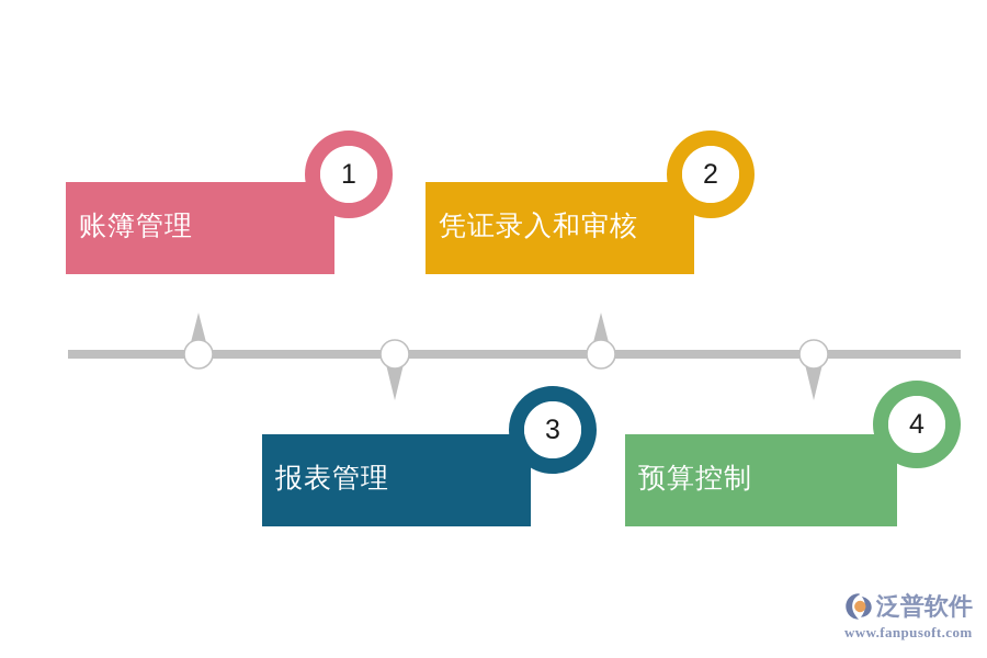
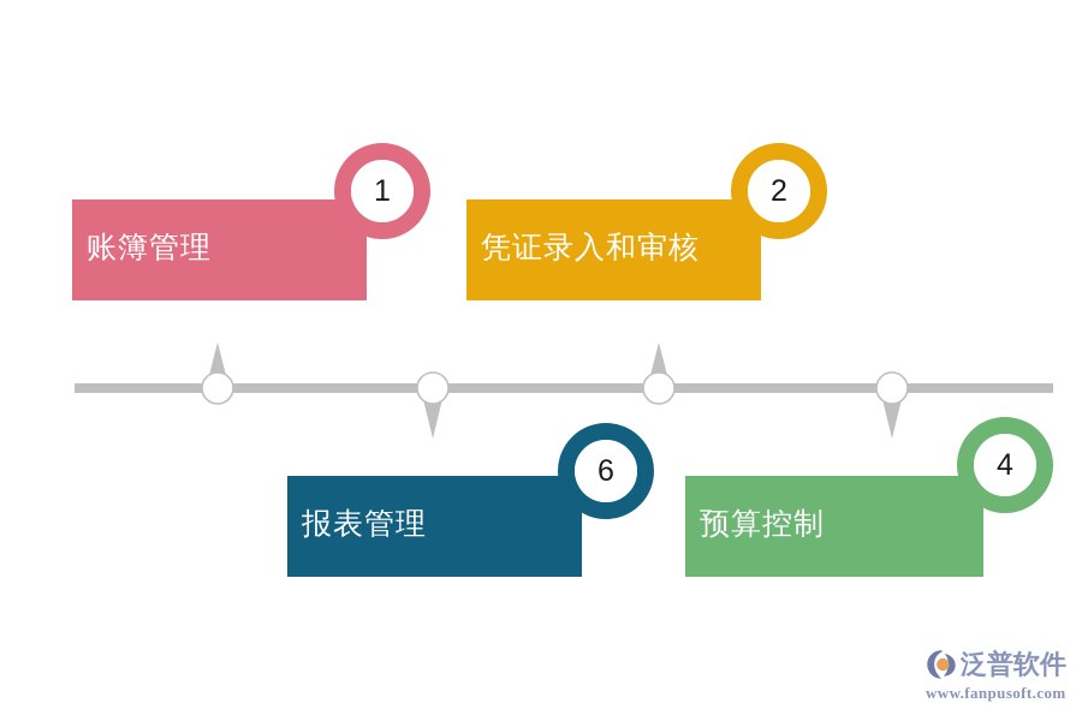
  账簿管理
  1
  凭证录入和审核
  2
  报表管理
- 3
+ 6
  预算控制
  4
  泛普软件
  www.fanpusoft.com
